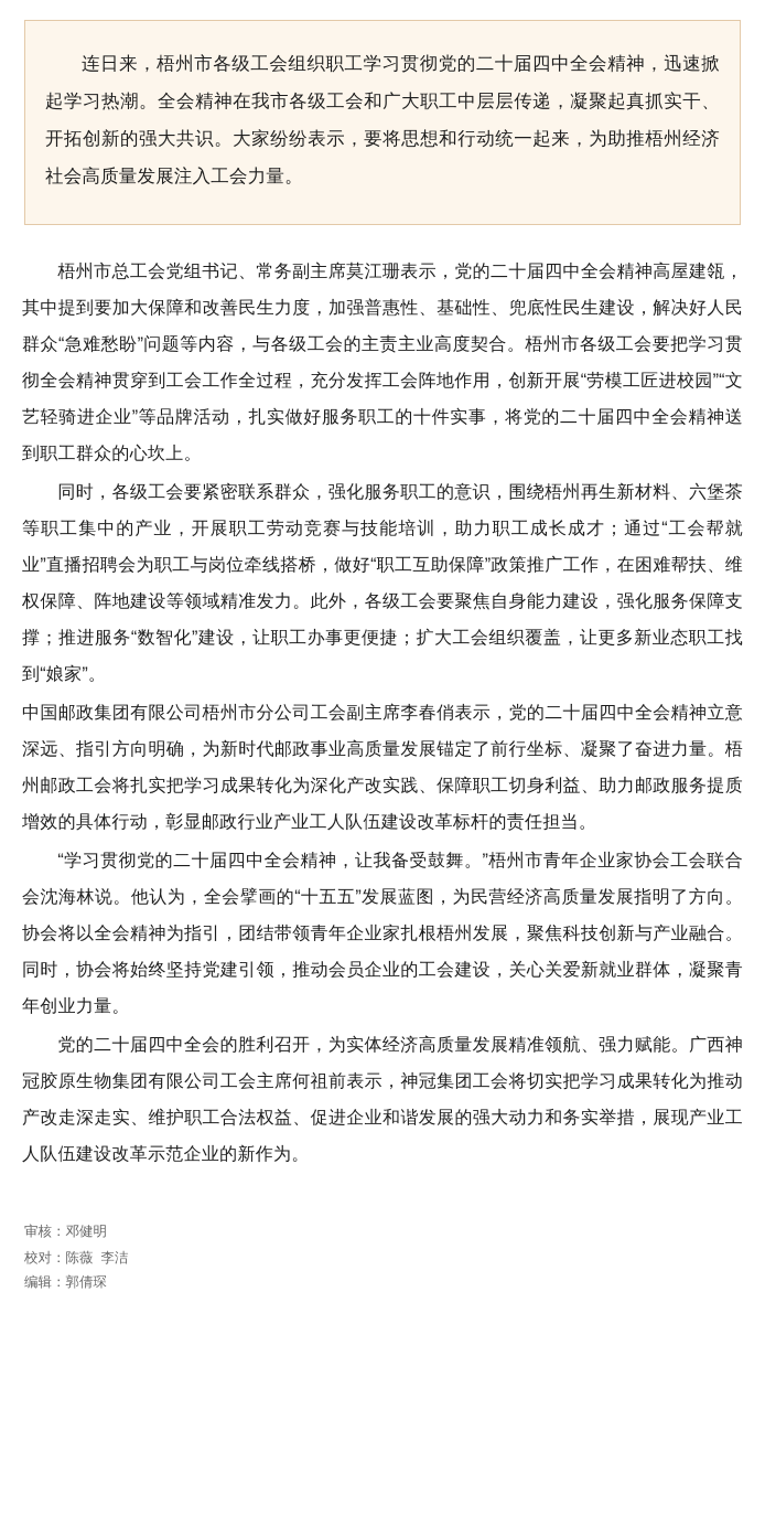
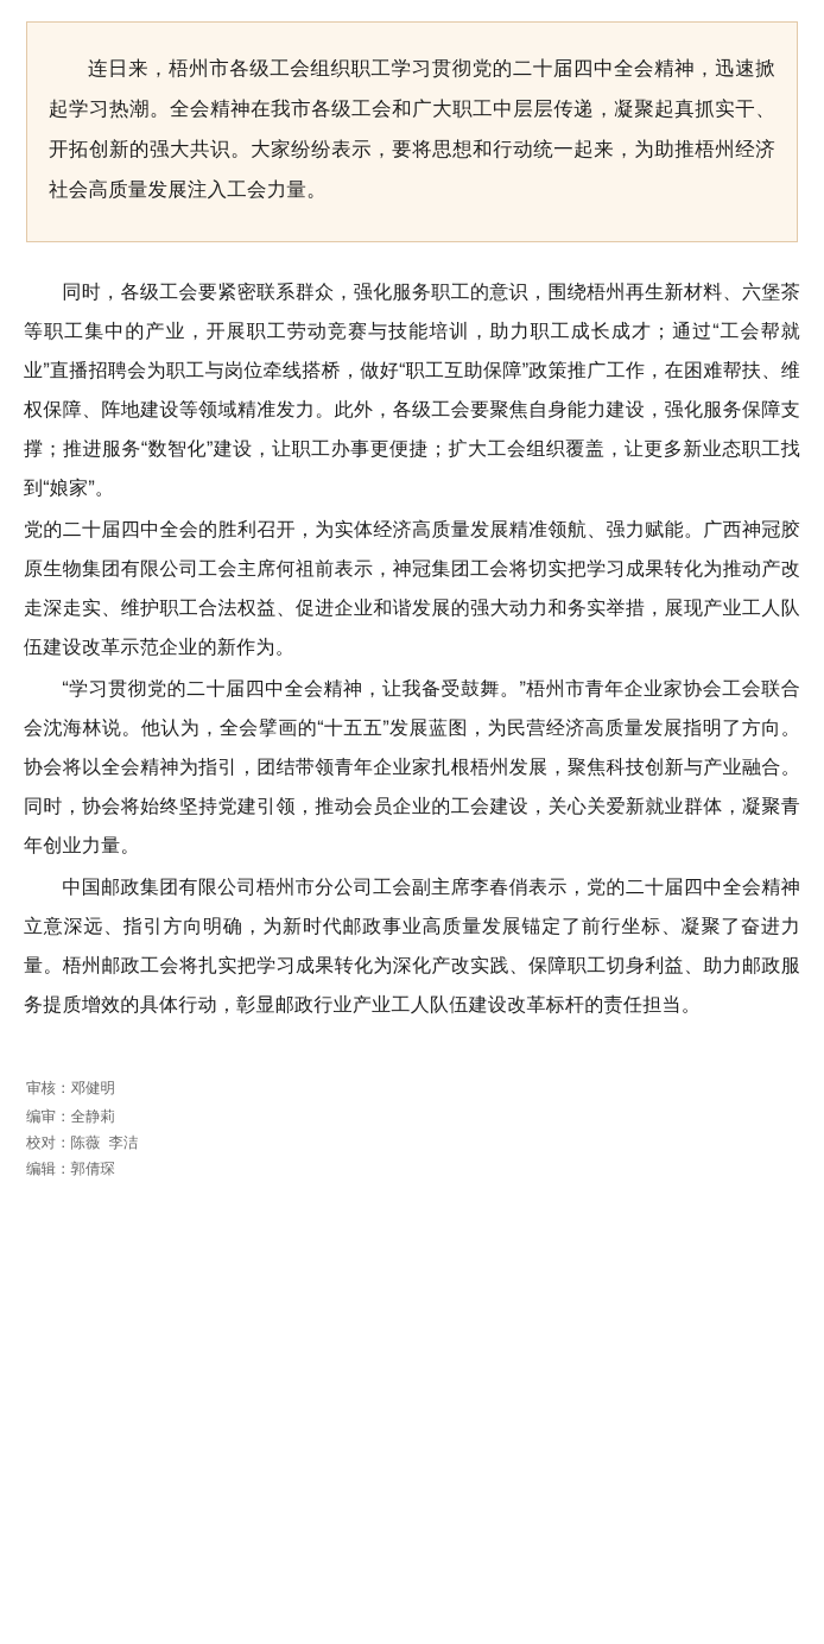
  连日来，梧州市各级工会组织职工学习贯彻党的二十届四中全会精神，迅速掀起学习热潮。全会精神在我市各级工会和广大职工中层层传递，凝聚起真抓实干、开拓创新的强大共识。大家纷纷表示，要将思想和行动统一起来，为助推梧州经济社会高质量发展注入工会力量。
- 梧州市总工会党组书记、常务副主席莫江珊表示，党的二十届四中全会精神高屋建瓴，其中提到要加大保障和改善民生力度，加强普惠性、基础性、兜底性民生建设，解决好人民群众“急难愁盼”问题等内容，与各级工会的主责主业高度契合。梧州市各级工会要把学习贯彻全会精神贯穿到工会工作全过程，充分发挥工会阵地作用，创新开展“劳模工匠进校园”“文艺轻骑进企业”等品牌活动，扎实做好服务职工的十件实事，将党的二十届四中全会精神送到职工群众的心坎上。
  同时，各级工会要紧密联系群众，强化服务职工的意识，围绕梧州再生新材料、六堡茶等职工集中的产业，开展职工劳动竞赛与技能培训，助力职工成长成才；通过“工会帮就业”直播招聘会为职工与岗位牵线搭桥，做好“职工互助保障”政策推广工作，在困难帮扶、维权保障、阵地建设等领域精准发力。此外，各级工会要聚焦自身能力建设，强化服务保障支撑；推进服务“数智化”建设，让职工办事更便捷；扩大工会组织覆盖，让更多新业态职工找到“娘家”。
- 中国邮政集团有限公司梧州市分公司工会副主席李春俏表示，党的二十届四中全会精神立意深远、指引方向明确，为新时代邮政事业高质量发展锚定了前行坐标、凝聚了奋进力量。梧州邮政工会将扎实把学习成果转化为深化产改实践、保障职工切身利益、助力邮政服务提质增效的具体行动，彰显邮政行业产业工人队伍建设改革标杆的责任担当。
+ 党的二十届四中全会的胜利召开，为实体经济高质量发展精准领航、强力赋能。广西神冠胶原生物集团有限公司工会主席何祖前表示，神冠集团工会将切实把学习成果转化为推动产改走深走实、维护职工合法权益、促进企业和谐发展的强大动力和务实举措，展现产业工人队伍建设改革示范企业的新作为。
  “学习贯彻党的二十届四中全会精神，让我备受鼓舞。”梧州市青年企业家协会工会联合会沈海林说。他认为，全会擘画的“十五五”发展蓝图，为民营经济高质量发展指明了方向。协会将以全会精神为指引，团结带领青年企业家扎根梧州发展，聚焦科技创新与产业融合。同时，协会将始终坚持党建引领，推动会员企业的工会建设，关心关爱新就业群体，凝聚青年创业力量。
- 党的二十届四中全会的胜利召开，为实体经济高质量发展精准领航、强力赋能。广西神冠胶原生物集团有限公司工会主席何祖前表示，神冠集团工会将切实把学习成果转化为推动产改走深走实、维护职工合法权益、促进企业和谐发展的强大动力和务实举措，展现产业工人队伍建设改革示范企业的新作为。
+ 中国邮政集团有限公司梧州市分公司工会副主席李春俏表示，党的二十届四中全会精神立意深远、指引方向明确，为新时代邮政事业高质量发展锚定了前行坐标、凝聚了奋进力量。梧州邮政工会将扎实把学习成果转化为深化产改实践、保障职工切身利益、助力邮政服务提质增效的具体行动，彰显邮政行业产业工人队伍建设改革标杆的责任担当。
  审核：邓健明
+ 编审：全静莉
  校对：陈薇 李洁
  编辑：郭倩琛
